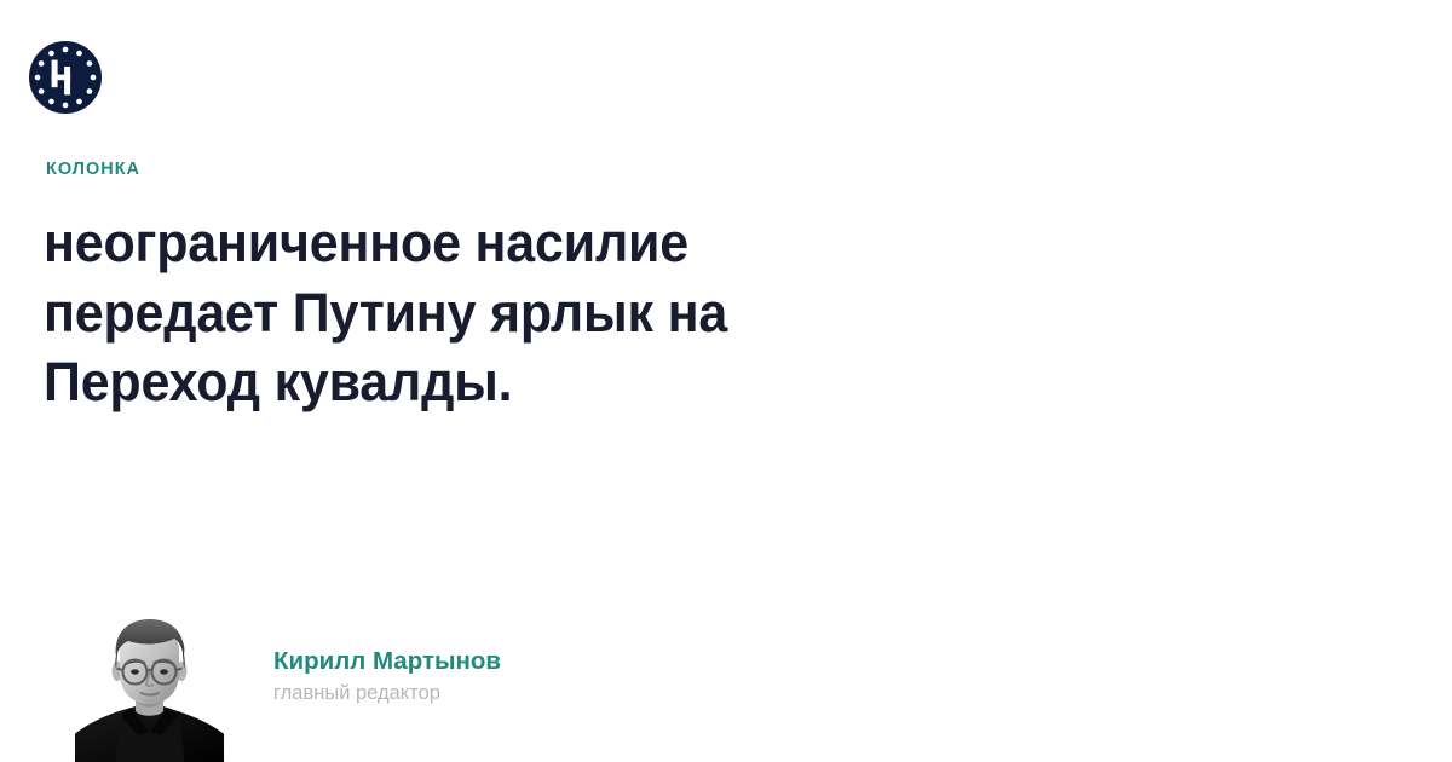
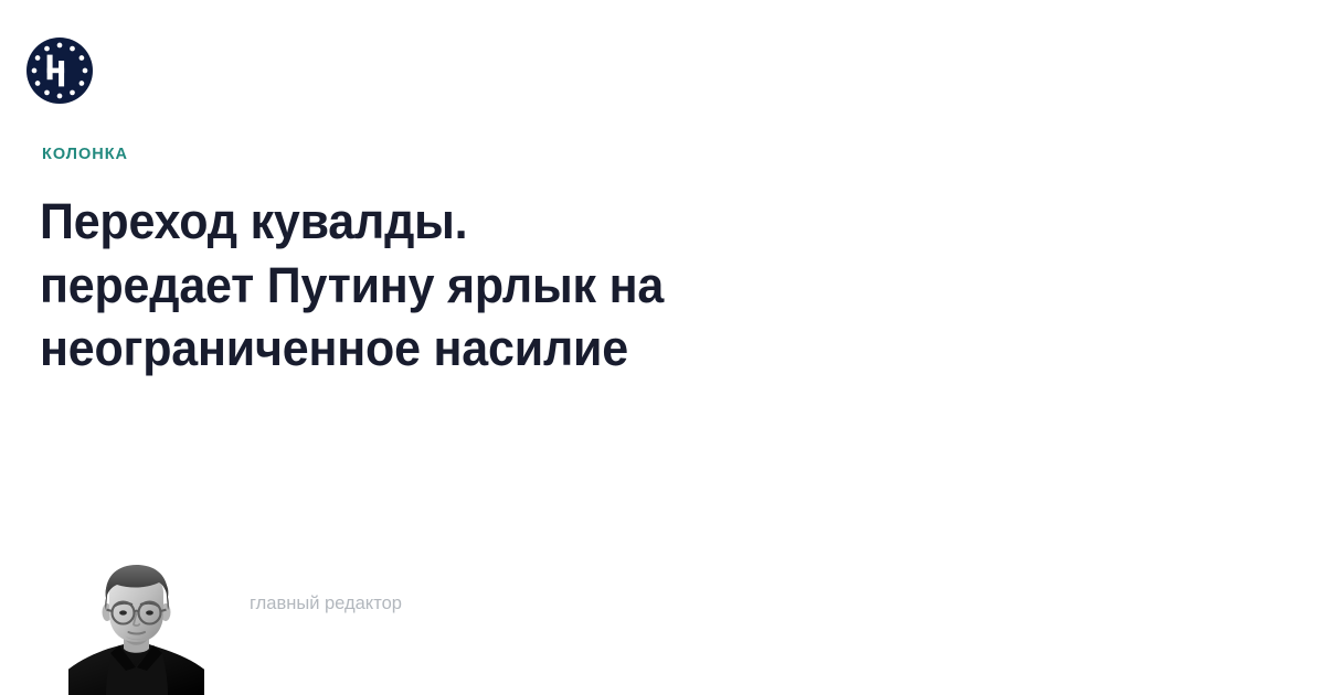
  КОЛОНКА
- неограниченное насилие
+ Переход кувалды.
  передает Путину ярлык на
- Переход кувалды.
+ неограниченное насилие
- Кирилл Мартынов
  главный редактор
